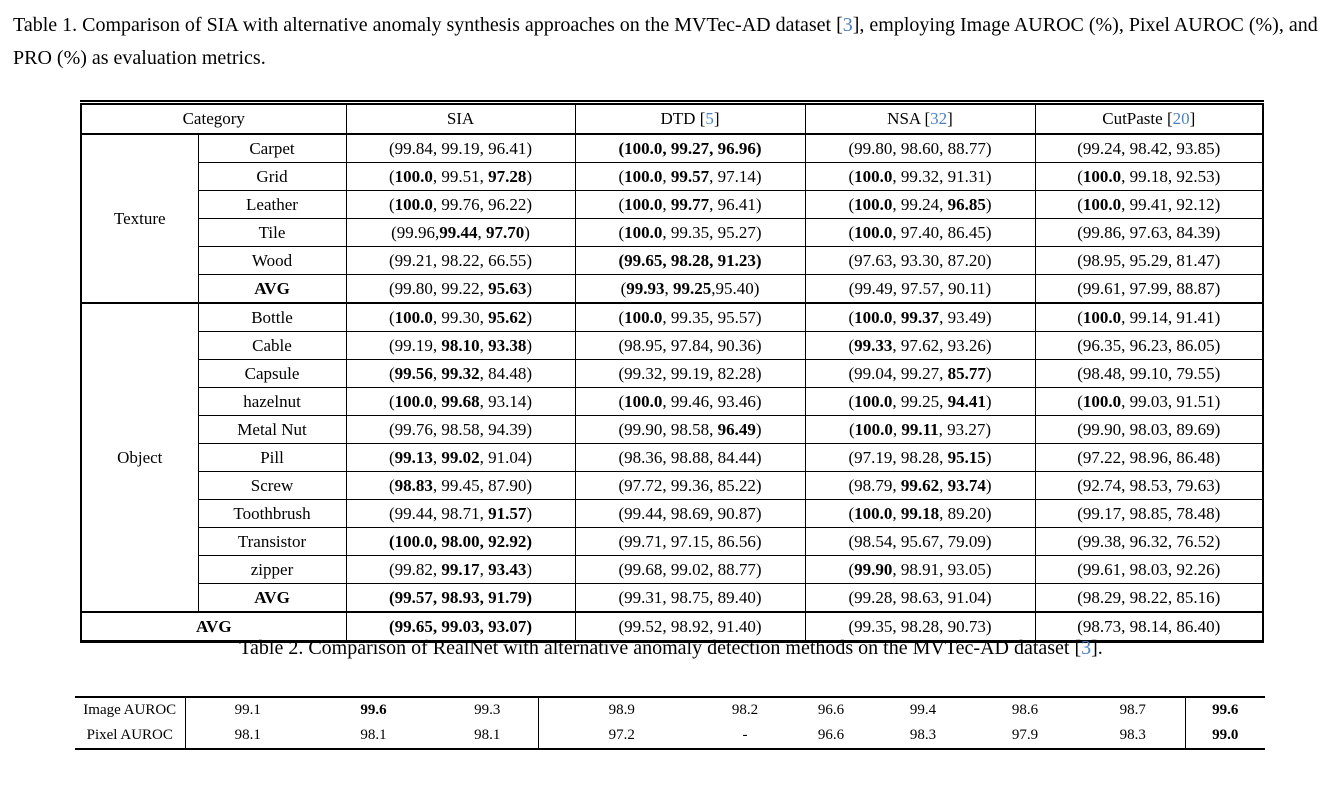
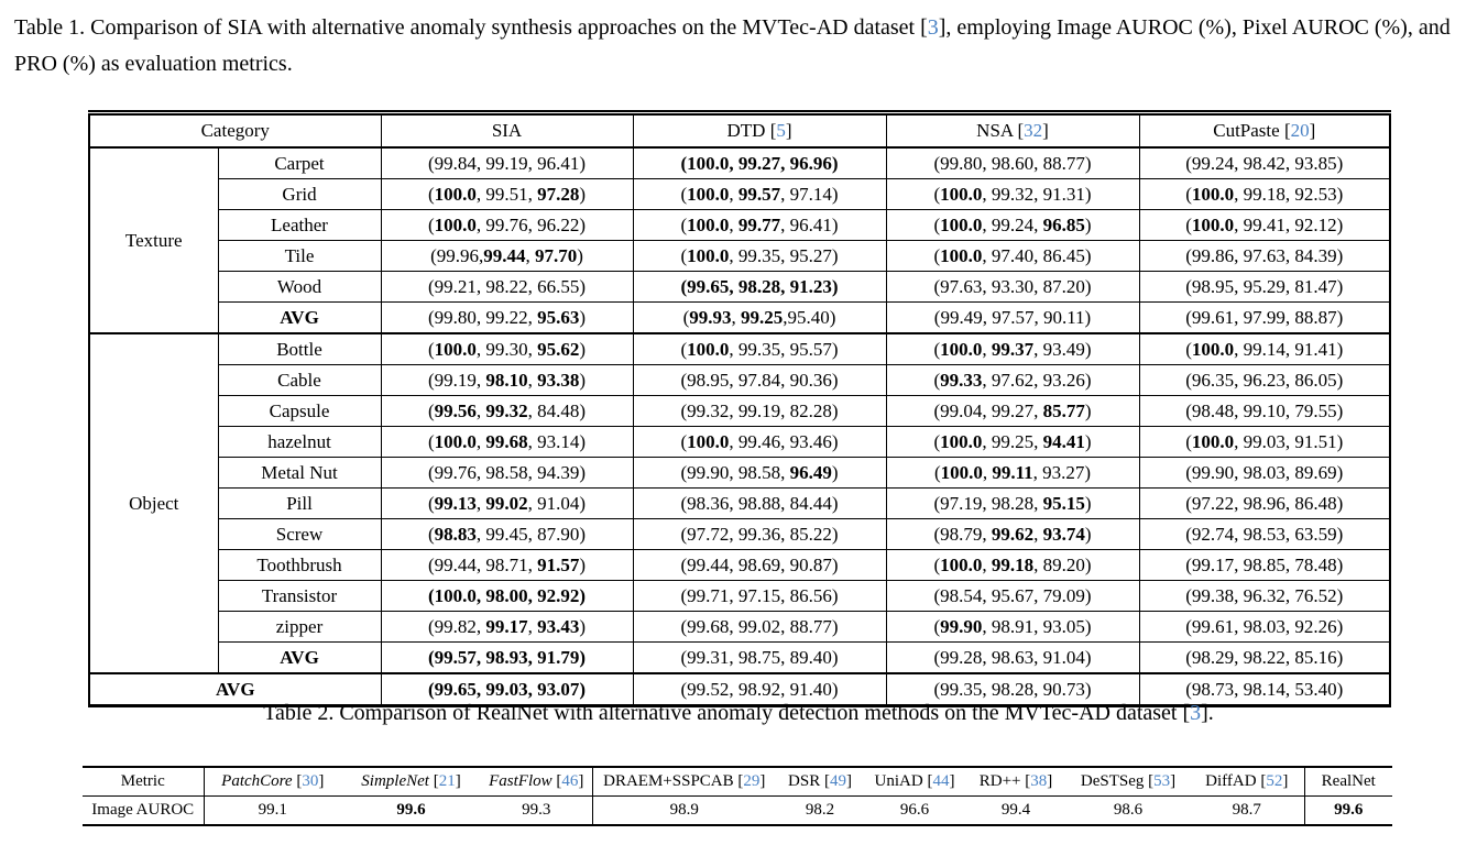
  Table 1. Comparison of SIA with alternative anomaly synthesis approaches on the MVTec-AD dataset [3], employing Image AUROC (%), Pixel AUROC (%), and PRO (%) as evaluation metrics.
  Category	SIA	DTD [5]	NSA [32]	CutPaste [20]
  Texture	Carpet	(99.84, 99.19, 96.41)	(100.0, 99.27, 96.96)	(99.80, 98.60, 88.77)	(99.24, 98.42, 93.85)
  Grid	(100.0, 99.51, 97.28)	(100.0, 99.57, 97.14)	(100.0, 99.32, 91.31)	(100.0, 99.18, 92.53)
  Leather	(100.0, 99.76, 96.22)	(100.0, 99.77, 96.41)	(100.0, 99.24, 96.85)	(100.0, 99.41, 92.12)
  Tile	(99.96,99.44, 97.70)	(100.0, 99.35, 95.27)	(100.0, 97.40, 86.45)	(99.86, 97.63, 84.39)
  Wood	(99.21, 98.22, 66.55)	(99.65, 98.28, 91.23)	(97.63, 93.30, 87.20)	(98.95, 95.29, 81.47)
  AVG	(99.80, 99.22, 95.63)	(99.93, 99.25,95.40)	(99.49, 97.57, 90.11)	(99.61, 97.99, 88.87)
  Object	Bottle	(100.0, 99.30, 95.62)	(100.0, 99.35, 95.57)	(100.0, 99.37, 93.49)	(100.0, 99.14, 91.41)
  Cable	(99.19, 98.10, 93.38)	(98.95, 97.84, 90.36)	(99.33, 97.62, 93.26)	(96.35, 96.23, 86.05)
  Capsule	(99.56, 99.32, 84.48)	(99.32, 99.19, 82.28)	(99.04, 99.27, 85.77)	(98.48, 99.10, 79.55)
  hazelnut	(100.0, 99.68, 93.14)	(100.0, 99.46, 93.46)	(100.0, 99.25, 94.41)	(100.0, 99.03, 91.51)
  Metal Nut	(99.76, 98.58, 94.39)	(99.90, 98.58, 96.49)	(100.0, 99.11, 93.27)	(99.90, 98.03, 89.69)
  Pill	(99.13, 99.02, 91.04)	(98.36, 98.88, 84.44)	(97.19, 98.28, 95.15)	(97.22, 98.96, 86.48)
- Screw	(98.83, 99.45, 87.90)	(97.72, 99.36, 85.22)	(98.79, 99.62, 93.74)	(92.74, 98.53, 79.63)
+ Screw	(98.83, 99.45, 87.90)	(97.72, 99.36, 85.22)	(98.79, 99.62, 93.74)	(92.74, 98.53, 63.59)
  Toothbrush	(99.44, 98.71, 91.57)	(99.44, 98.69, 90.87)	(100.0, 99.18, 89.20)	(99.17, 98.85, 78.48)
  Transistor	(100.0, 98.00, 92.92)	(99.71, 97.15, 86.56)	(98.54, 95.67, 79.09)	(99.38, 96.32, 76.52)
  zipper	(99.82, 99.17, 93.43)	(99.68, 99.02, 88.77)	(99.90, 98.91, 93.05)	(99.61, 98.03, 92.26)
  AVG	(99.57, 98.93, 91.79)	(99.31, 98.75, 89.40)	(99.28, 98.63, 91.04)	(98.29, 98.22, 85.16)
- AVG	(99.65, 99.03, 93.07)	(99.52, 98.92, 91.40)	(99.35, 98.28, 90.73)	(98.73, 98.14, 86.40)
+ AVG	(99.65, 99.03, 93.07)	(99.52, 98.92, 91.40)	(99.35, 98.28, 90.73)	(98.73, 98.14, 53.40)
  Table 2. Comparison of RealNet with alternative anomaly detection methods on the MVTec-AD dataset [3].
+ Metric	PatchCore [30]	SimpleNet [21]	FastFlow [46]	DRAEM+SSPCAB [29]	DSR [49]	UniAD [44]	RD++ [38]	DeSTSeg [53]	DiffAD [52]	RealNet
  Image AUROC	99.1	99.6	99.3	98.9	98.2	96.6	99.4	98.6	98.7	99.6
- Pixel AUROC	98.1	98.1	98.1	97.2	-	96.6	98.3	97.9	98.3	99.0
